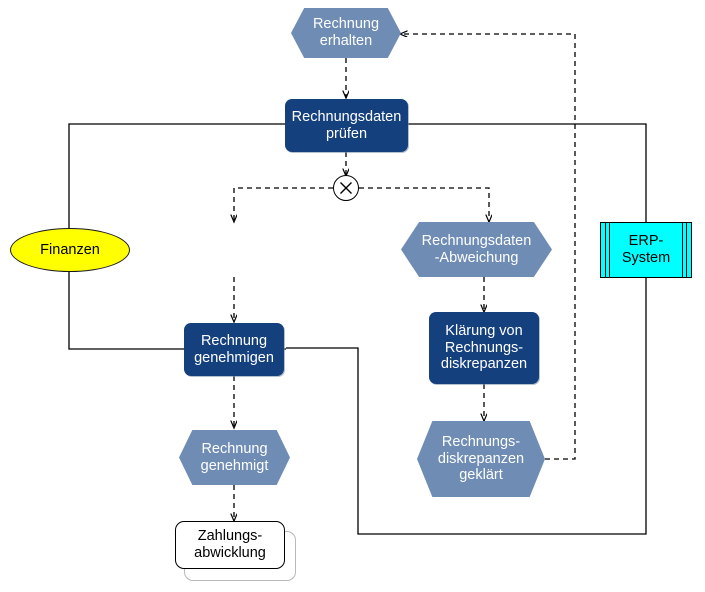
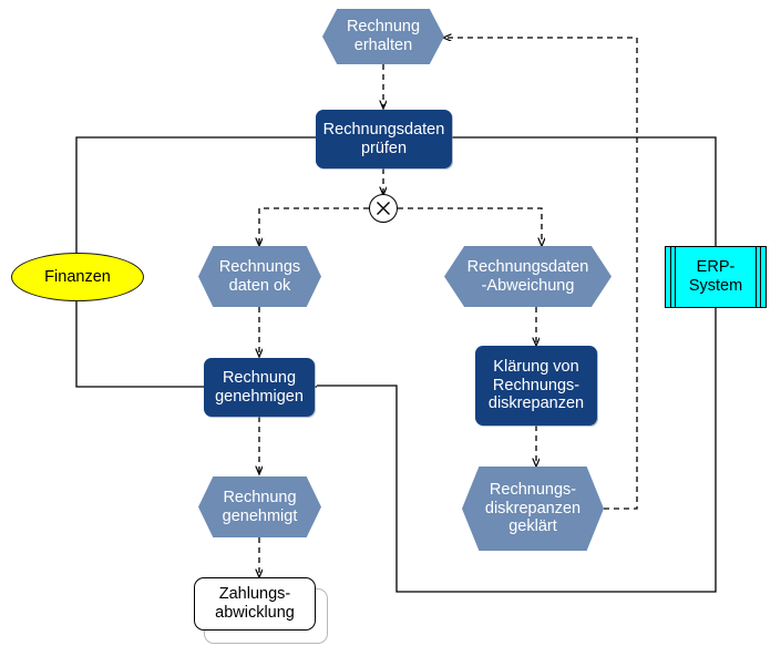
  Finanzen
  ERP-
  System
  Rechnung
  erhalten
  Rechnungsdaten
  prüfen
+ Rechnungs
+ daten ok
  Rechnungsdaten
  -Abweichung
  Rechnung
  genehmigen
  Klärung von
  Rechnungs-
  diskrepanzen
  Rechnung
  genehmigt
  Rechnungs-
  diskrepanzen
  geklärt
  Zahlungs-
  abwicklung
